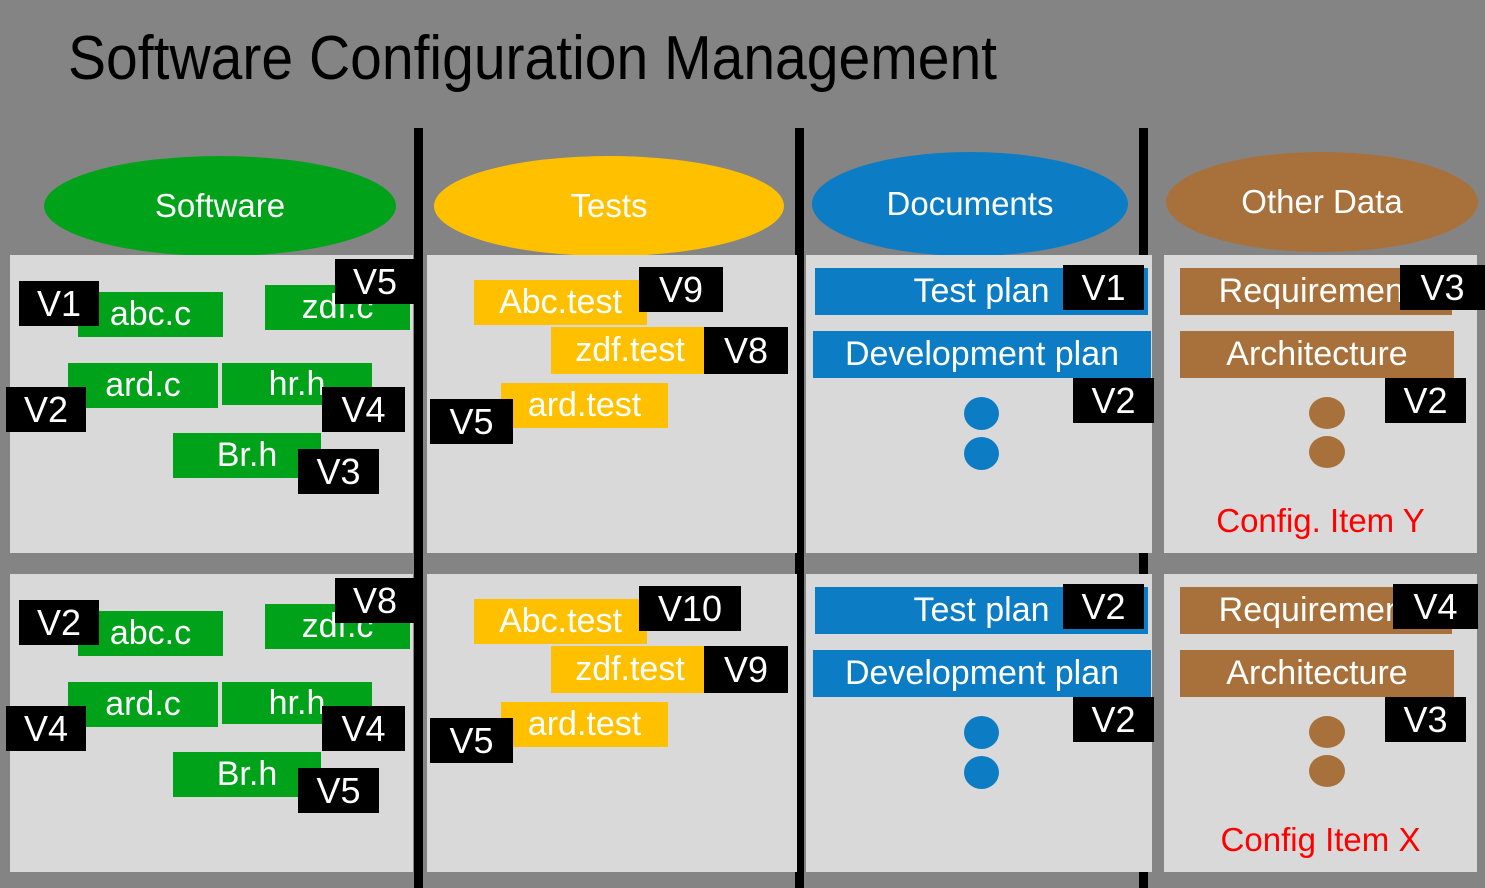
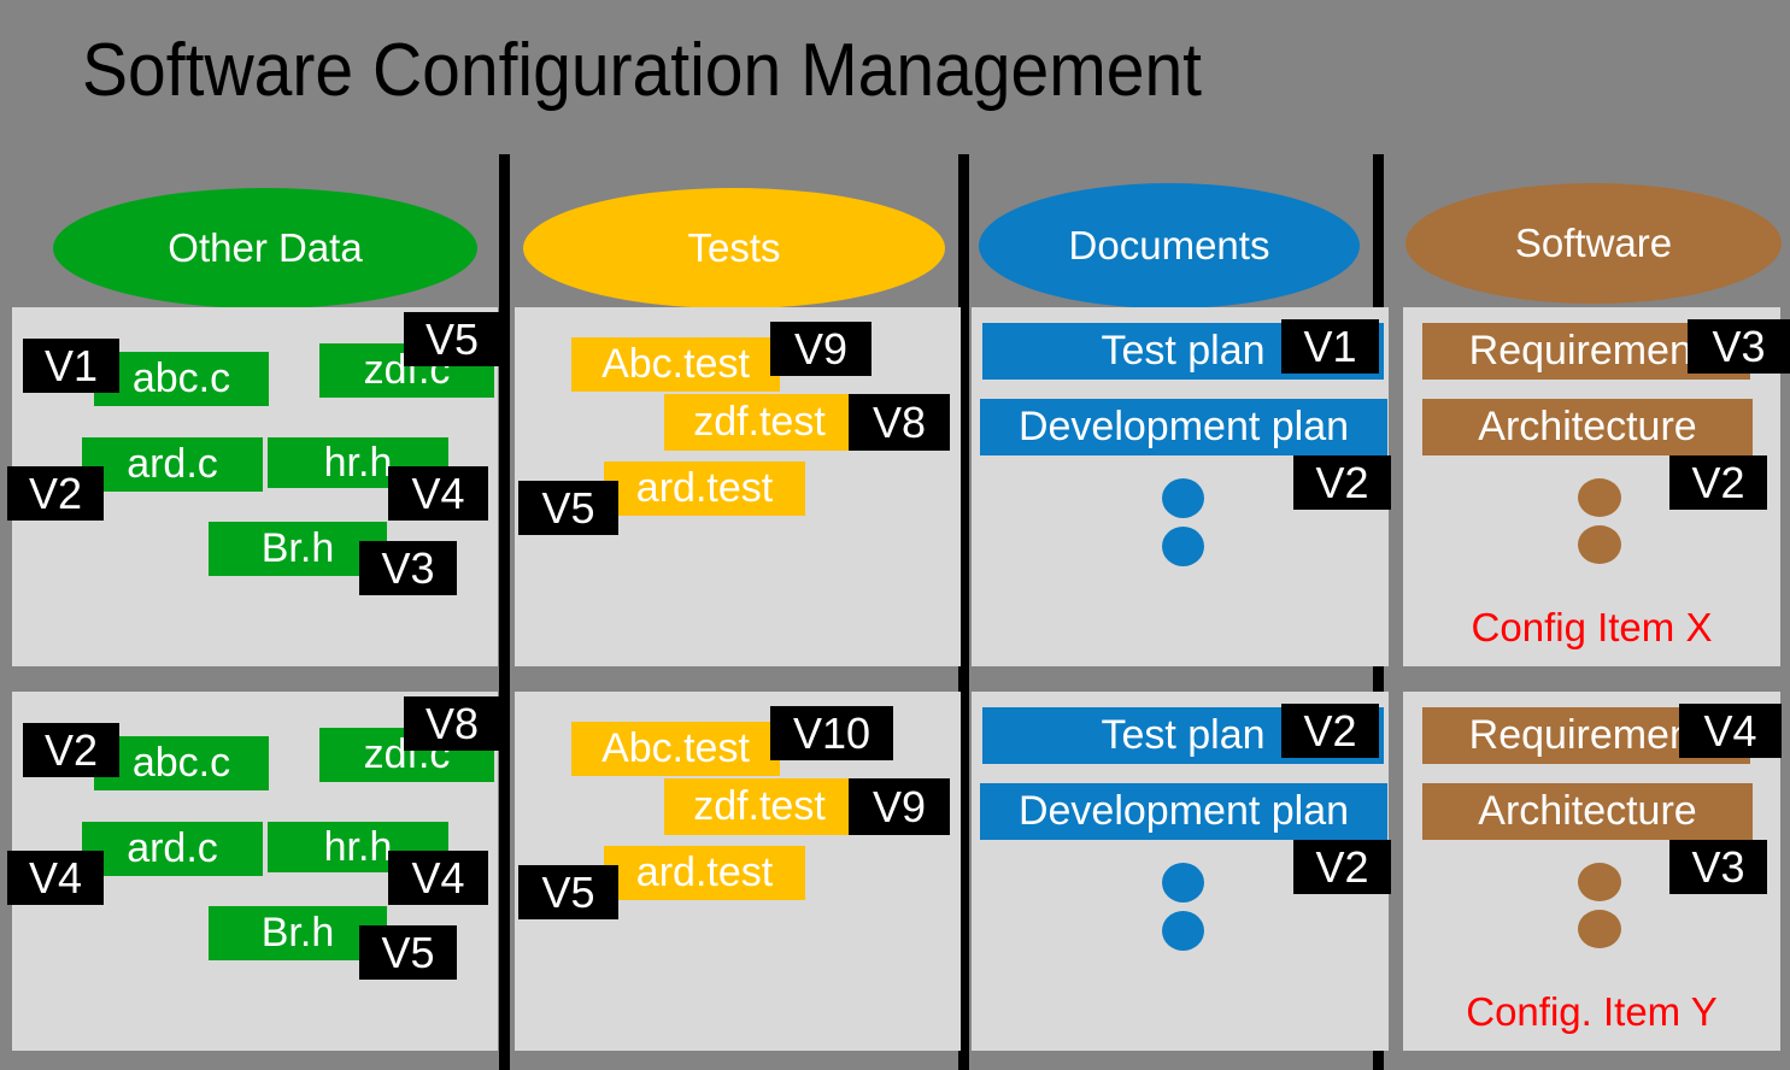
  Software Configuration Management
- Software
+ Other Data
  Tests
  Documents
- Other Data
+ Software
  abc.c
  zdf.c
  ard.c
  hr.h
  Br.h
  V1
  V5
  V2
  V4
  V3
  Abc.test
  zdf.test
  ard.test
  V9
  V8
  V5
  Test plan
  Development plan
  V1
  V2
  Requiremen
  Architecture
- Config. Item Y
+ Config Item X
  V3
  V2
  abc.c
  zdf.c
  ard.c
  hr.h
  Br.h
  V2
  V8
  V4
  V4
  V5
  Abc.test
  zdf.test
  ard.test
  V10
  V9
  V5
  Test plan
  Development plan
  V2
  V2
  Requireme
  Architecture
- Config Item X
+ Config. Item Y
  V4
  V3
